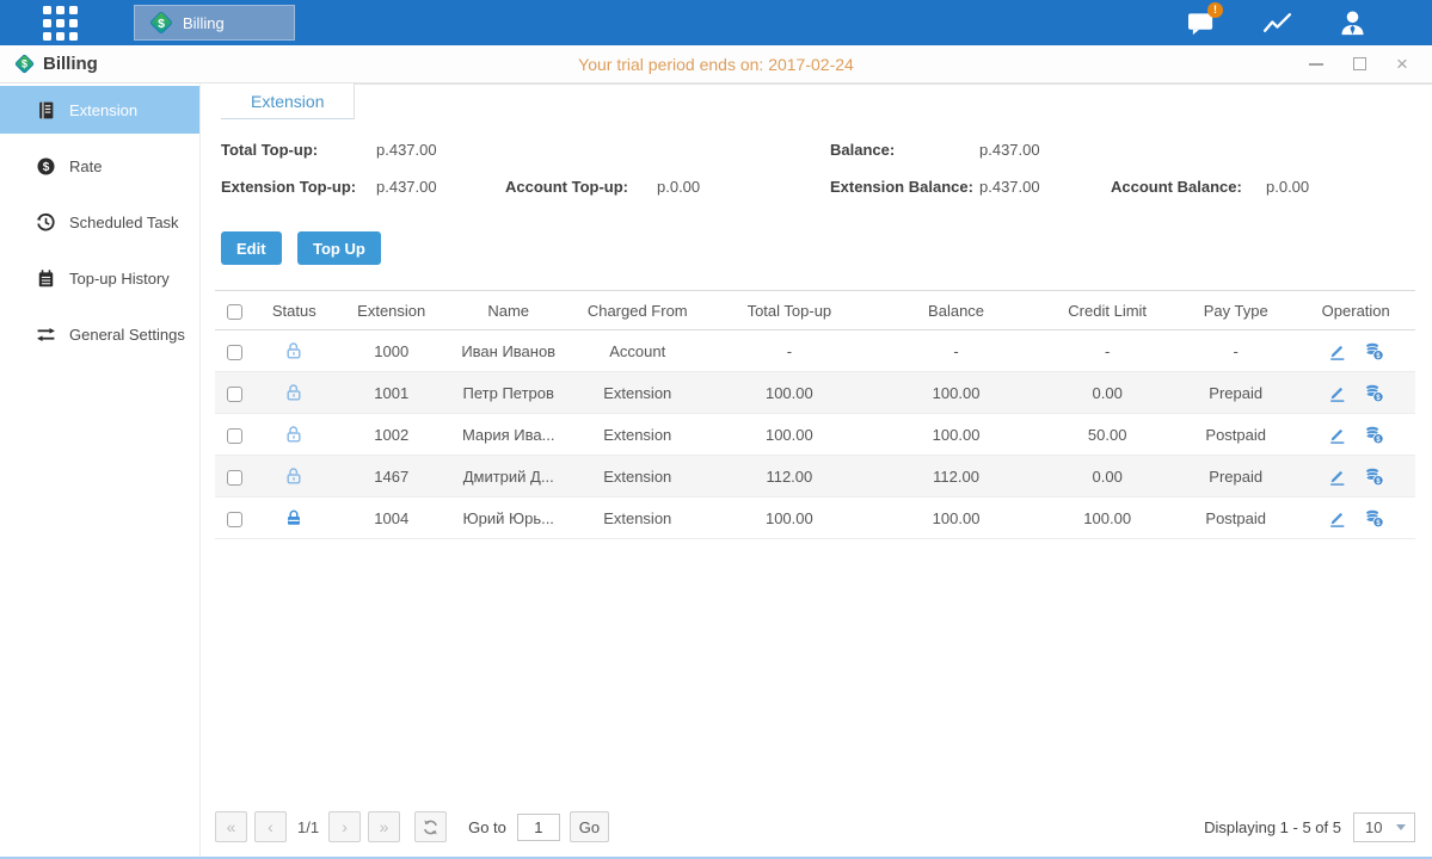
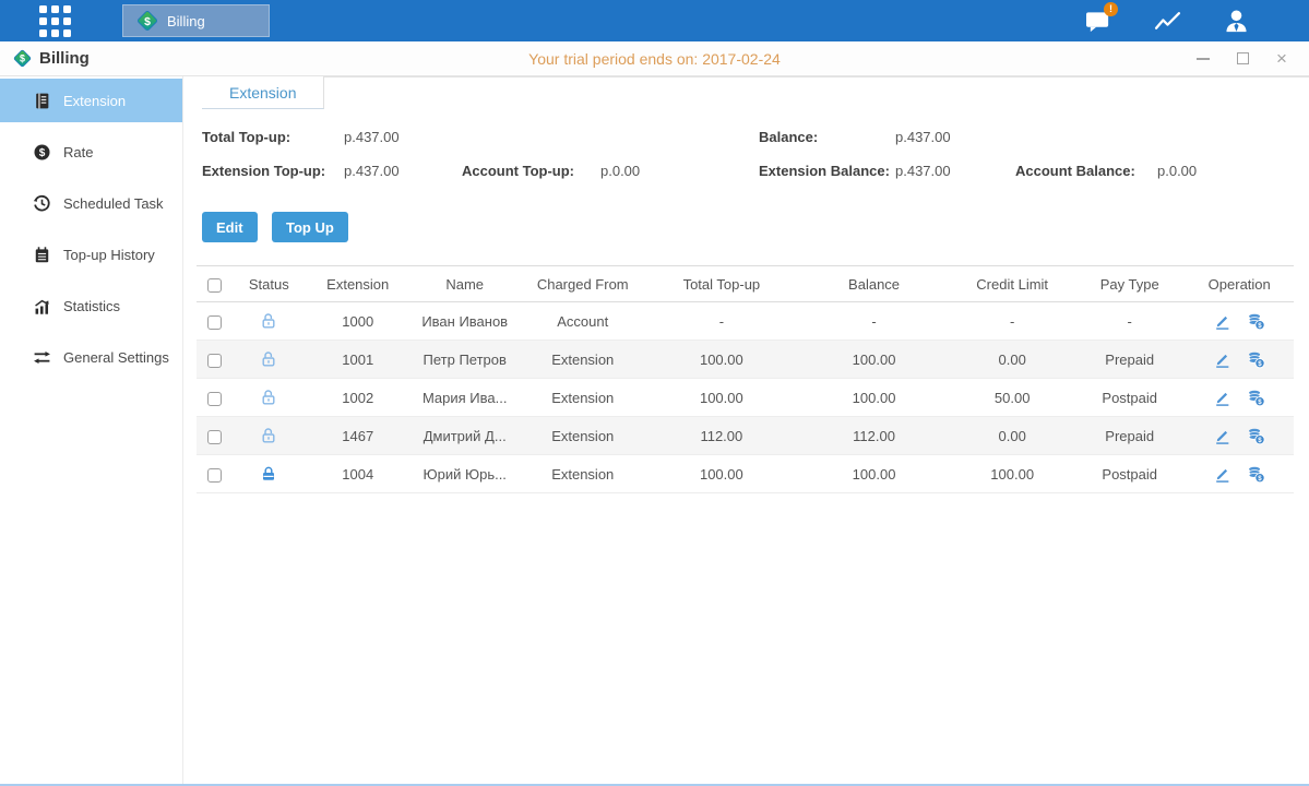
  $
  Billing
  !
  $
  Billing
  Your trial period ends on: 2017-02-24
  ×
  Extension
  $
  Rate
  Scheduled Task
  Top-up History
+ Statistics
  General Settings
  Extension
  Total Top-up:
  p.437.00
  Balance:
  p.437.00
  Extension Top-up:
  p.437.00
  Account Top-up:
  p.0.00
  Extension Balance:
  p.437.00
  Account Balance:
  p.0.00
  Edit Top Up
  	Status	Extension	Name	Charged From	Total Top-up	Balance	Credit Limit	Pay Type	Operation
  		1000	Иван Иванов	Account	-	-	-	-
  		1001	Петр Петров	Extension	100.00	100.00	0.00	Prepaid
  		1002	Мария Ива...	Extension	100.00	100.00	50.00	Postpaid
  		1467	Дмитрий Д...	Extension	112.00	112.00	0.00	Prepaid
  		1004	Юрий Юрь...	Extension	100.00	100.00	100.00	Postpaid
- «
- ‹
- 1/1
- ›
- »
- Go to
- 1
- Go
- Displaying 1 - 5 of 5
- 10
